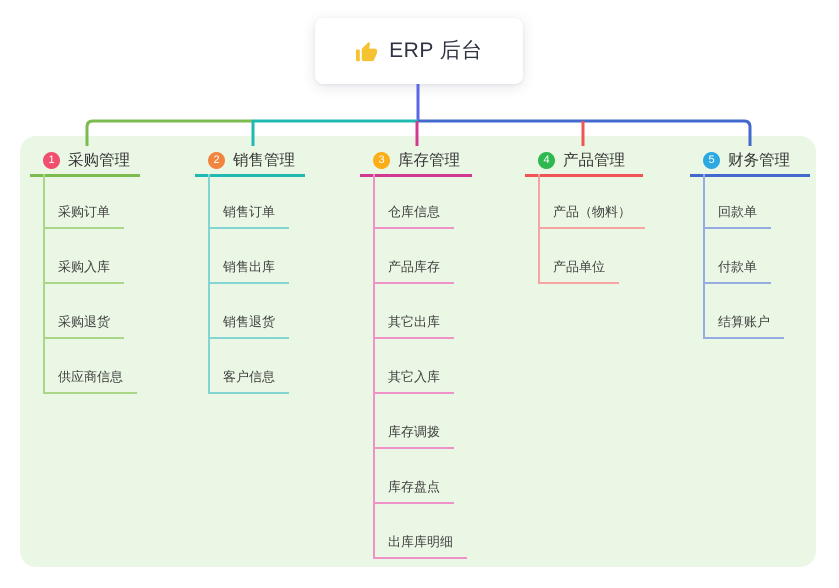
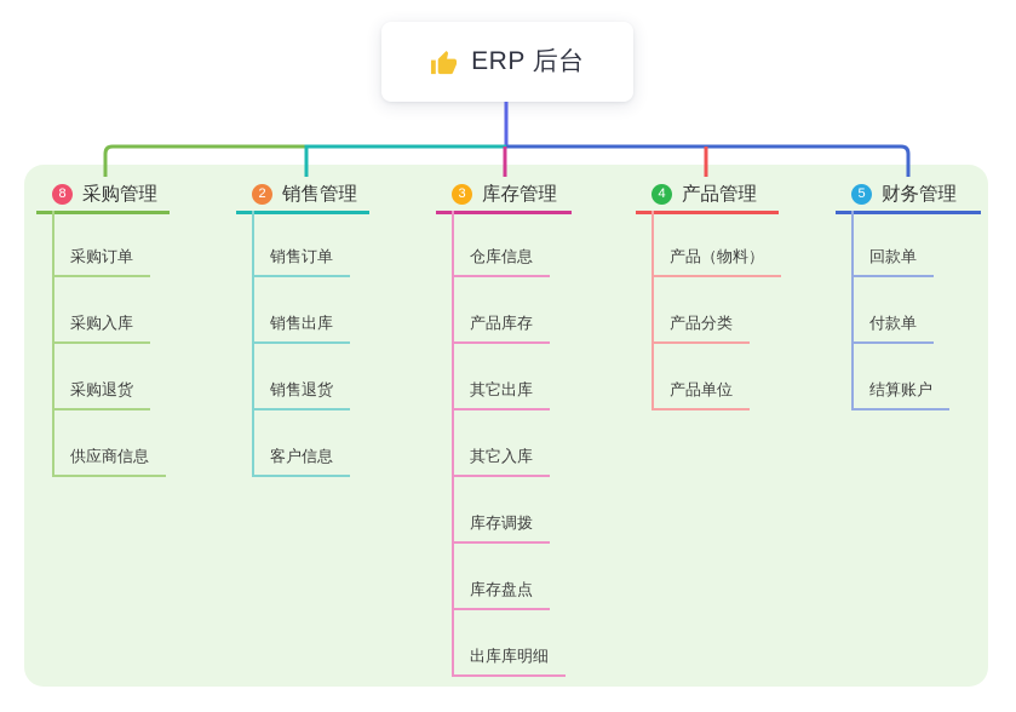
  ERP 后台
- 1
+ 8
  采购管理
  采购订单
  采购入库
  采购退货
  供应商信息
  2
  销售管理
  销售订单
  销售出库
  销售退货
  客户信息
  3
  库存管理
  仓库信息
  产品库存
  其它出库
  其它入库
  库存调拨
  库存盘点
  出库库明细
  4
  产品管理
  产品（物料）
+ 产品分类
  产品单位
  5
  财务管理
  回款单
  付款单
  结算账户
